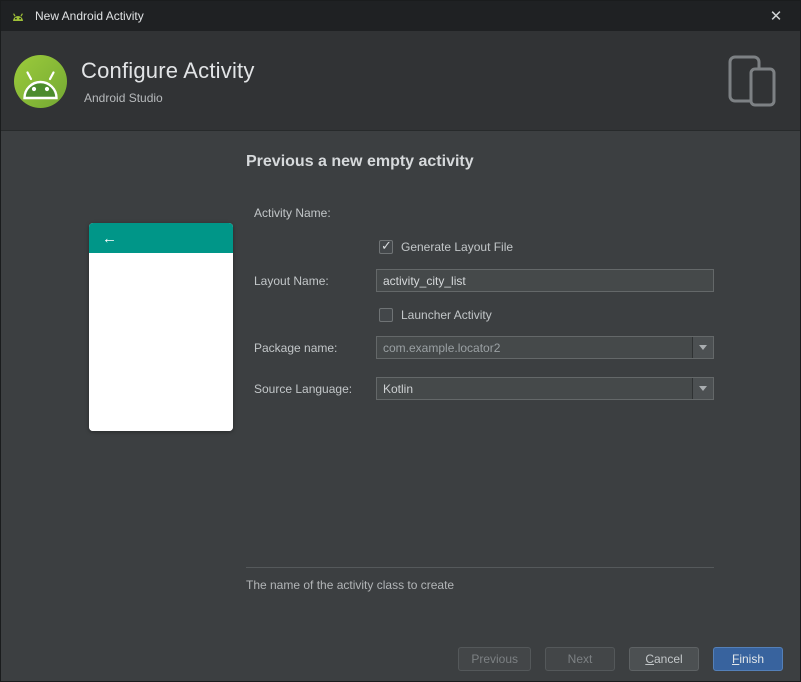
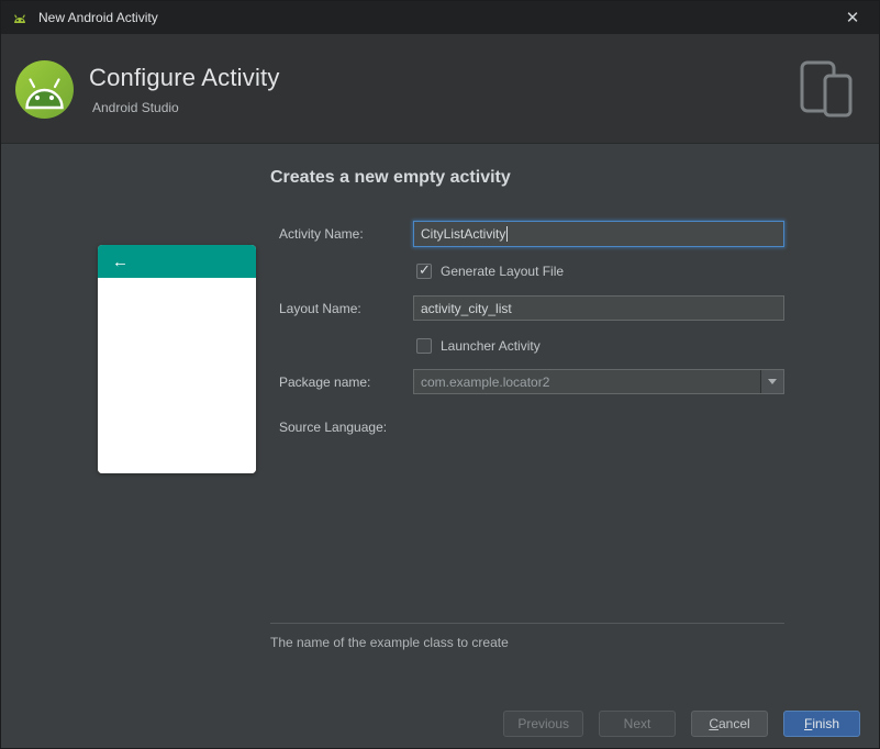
  New Android Activity
  ✕
  Configure Activity
  Android Studio
- Previous a new empty activity
+ Creates a new empty activity
  ←
  Activity Name:
+ CityListActivity
  ✓
  Generate Layout File
  Layout Name:
  activity_city_list
  Launcher Activity
  Package name:
  com.example.locator2
  Source Language:
- Kotlin
- The name of the activity class to create
+ The name of the example class to create
  Previous
  Next
  C
  ancel
  F
  inish
